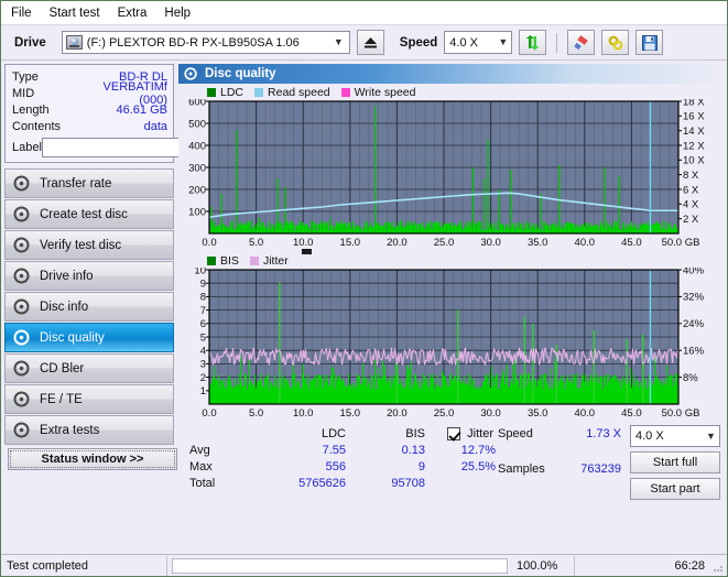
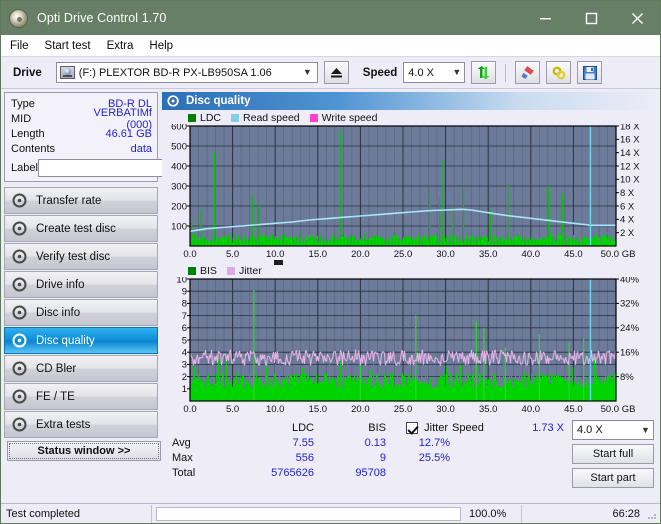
+ Opti Drive Control 1.70
  File
  Start test
  Extra
  Help
  Drive
  (F:) PLEXTOR BD-R PX-LB950SA 1.06
  ▼
  Speed
  4.0 X
  ▼
  Type
  BD-R DL
  MID
  VERBATIMf (000)
  Length
  46.61 GB
  Contents
  data
  Label
  Transfer rate
  Create test disc
  Verify test disc
  Drive info
  Disc info
  Disc quality
  CD Bler
  FE / TE
  Extra tests
  Status window >>
  Disc quality
  LDC
  Read speed
  Write speed
  600
  500
  400
  300
  200
  100
  18 X
  16 X
  14 X
  12 X
  10 X
  8 X
  6 X
  4 X
  2 X
  0.0
  5.0
  10.0
  15.0
  20.0
  25.0
  30.0
  35.0
  40.0
  45.0
  50.0 GB
  BIS
  Jitter
  10
  9
  8
  7
  6
  5
  4
  3
  2
  1
  40%
  32%
  24%
  16%
  8%
  0.0
  5.0
  10.0
  15.0
  20.0
  25.0
  30.0
  35.0
  40.0
  45.0
  50.0 GB
  LDC
  BIS
  Jitter
  Avg
  7.55
  0.13
  12.7%
  Max
  556
  9
  25.5%
  Total
  5765626
  95708
  Speed
  1.73 X
- Samples
- 763239
  4.0 X
  ▼
  Start full
  Start part
  Test completed
  100.0%
  66:28
